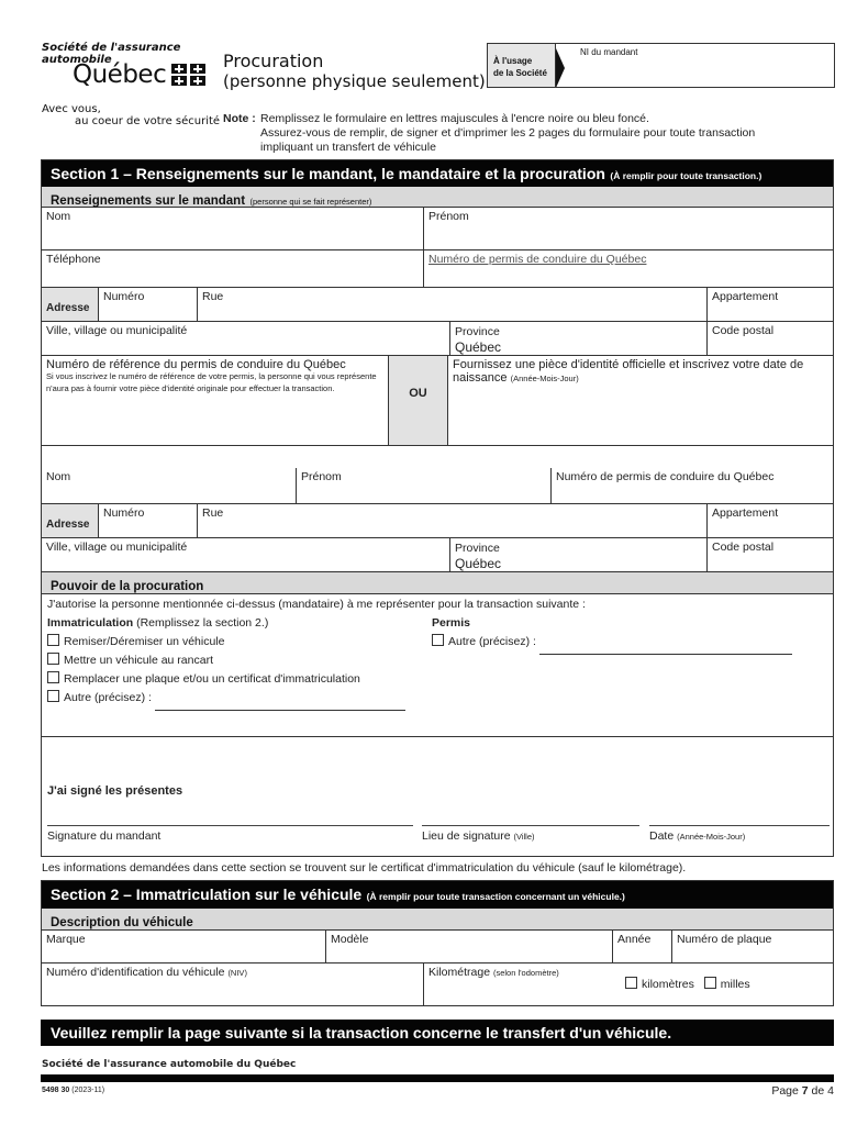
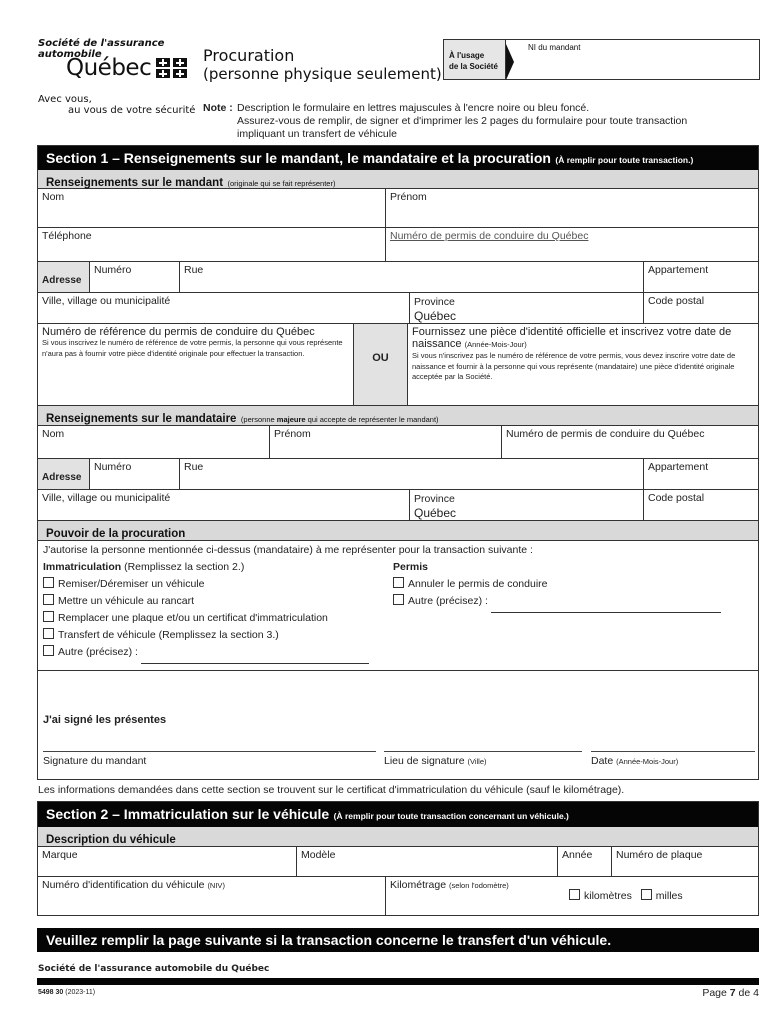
  Société de l'assurance
  automobile
  Québec
  Avec vous,
- au coeur de votre sécurité
+ au vous de votre sécurité
  Procuration
  (personne physique seulement)
  À l'usage
  de la Société
  NI du mandant
  Note :
- Remplissez le formulaire en lettres majuscules à l'encre noire ou bleu foncé.
+ Description le formulaire en lettres majuscules à l'encre noire ou bleu foncé.
  Assurez-vous de remplir, de signer et d'imprimer les 2 pages du formulaire pour toute transaction
  impliquant un transfert de véhicule
  Section 1 – Renseignements sur le mandant, le mandataire et la procuration (À remplir pour toute transaction.)
- Renseignements sur le mandant (personne qui se fait représenter)
+ Renseignements sur le mandant (originale qui se fait représenter)
  Nom
  Prénom
  Téléphone
  Numéro de permis de conduire du Québec
  Adresse
  Numéro
  Rue
  Appartement
  Ville, village ou municipalité
  Province
  Québec
  Code postal
  Numéro de référence du permis de conduire du Québec
  Si vous inscrivez le numéro de référence de votre permis, la personne qui vous représente n'aura pas à fournir votre pièce d'identité originale pour effectuer la transaction.
  OU
  Fournissez une pièce d'identité officielle et inscrivez votre date de naissance (Année-Mois-Jour)
+ Si vous n'inscrivez pas le numéro de référence de votre permis, vous devez inscrire votre date de naissance et fournir à la personne qui vous représente (mandataire) une pièce d'identité originale acceptée par la Société.
+ Renseignements sur le mandataire (personne majeure qui accepte de représenter le mandant)
  Nom
  Prénom
  Numéro de permis de conduire du Québec
  Adresse
  Numéro
  Rue
  Appartement
  Ville, village ou municipalité
  Province
  Québec
  Code postal
  Pouvoir de la procuration
  J'autorise la personne mentionnée ci-dessus (mandataire) à me représenter pour la transaction suivante :
  Immatriculation (Remplissez la section 2.)
  Remiser/Déremiser un véhicule
  Mettre un véhicule au rancart
  Remplacer une plaque et/ou un certificat d'immatriculation
+ Transfert de véhicule (Remplissez la section 3.)
  Autre (précisez) :
  Permis
+ Annuler le permis de conduire
  Autre (précisez) :
  J'ai signé les présentes
  Signature du mandant
  Lieu de signature (Ville)
  Date (Année-Mois-Jour)
  Les informations demandées dans cette section se trouvent sur le certificat d'immatriculation du véhicule (sauf le kilométrage).
  Section 2 – Immatriculation sur le véhicule (À remplir pour toute transaction concernant un véhicule.)
  Description du véhicule
  Marque
  Modèle
  Année
  Numéro de plaque
  Numéro d'identification du véhicule (NIV)
  Kilométrage (selon l'odomètre)
  kilomètres milles
  Veuillez remplir la page suivante si la transaction concerne le transfert d'un véhicule.
  Société de l'assurance automobile du Québec
  Page 7 de 4
